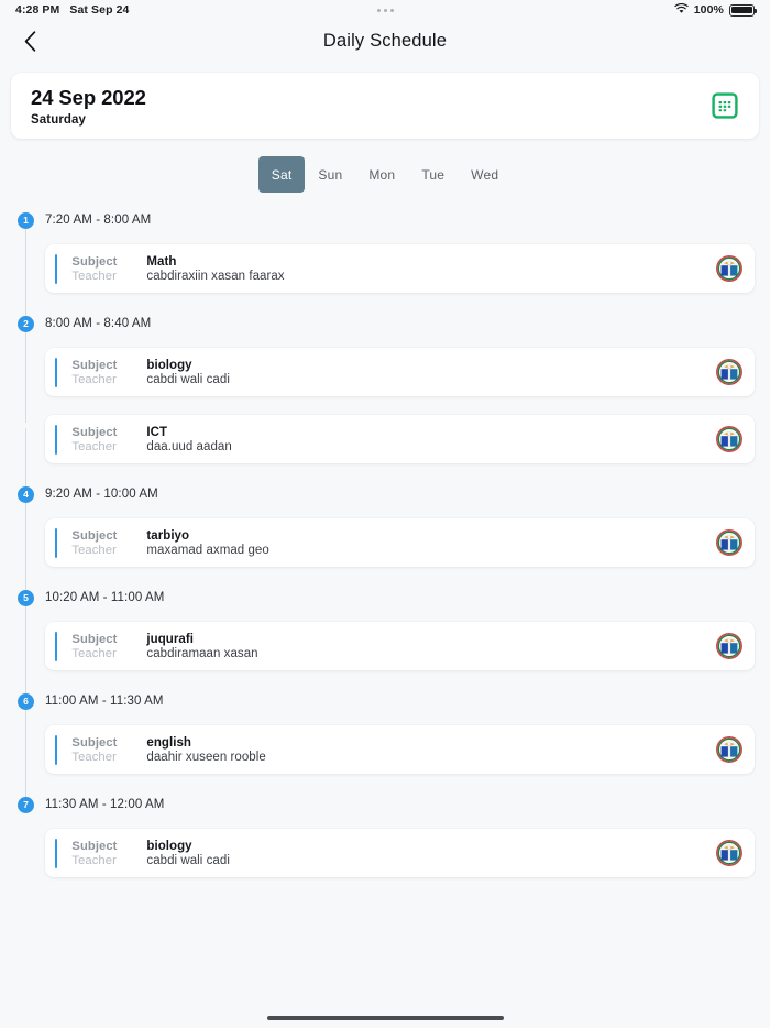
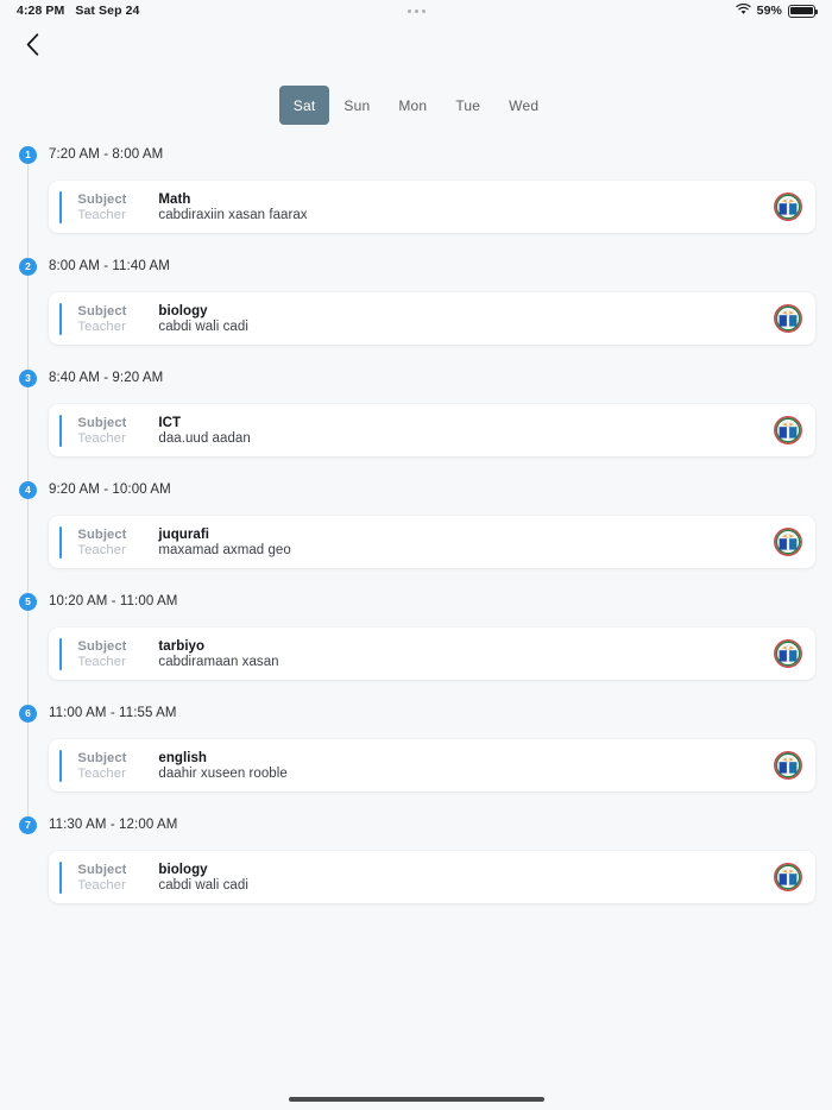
  4:28 PM
  Sat Sep 24
- 100%
+ 59%
- Daily Schedule
- 24 Sep 2022
- Saturday
  Sat
  Sun
  Mon
  Tue
  Wed
  1
  7:20 AM - 8:00 AM
  Subject
  Math
  Teacher
  cabdiraxiin xasan faarax
  2
- 8:00 AM - 8:40 AM
+ 8:00 AM - 11:40 AM
  Subject
  biology
  Teacher
  cabdi wali cadi
+ 3
+ 8:40 AM - 9:20 AM
  Subject
  ICT
  Teacher
  daa.uud aadan
  4
  9:20 AM - 10:00 AM
  Subject
- tarbiyo
+ juqurafi
  Teacher
  maxamad axmad geo
  5
  10:20 AM - 11:00 AM
  Subject
- juqurafi
+ tarbiyo
  Teacher
  cabdiramaan xasan
  6
- 11:00 AM - 11:30 AM
+ 11:00 AM - 11:55 AM
  Subject
  english
  Teacher
  daahir xuseen rooble
  7
  11:30 AM - 12:00 AM
  Subject
  biology
  Teacher
  cabdi wali cadi
